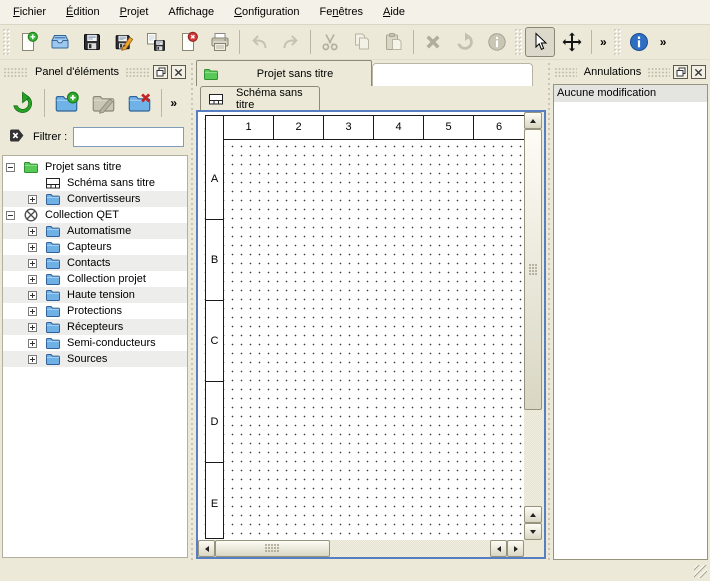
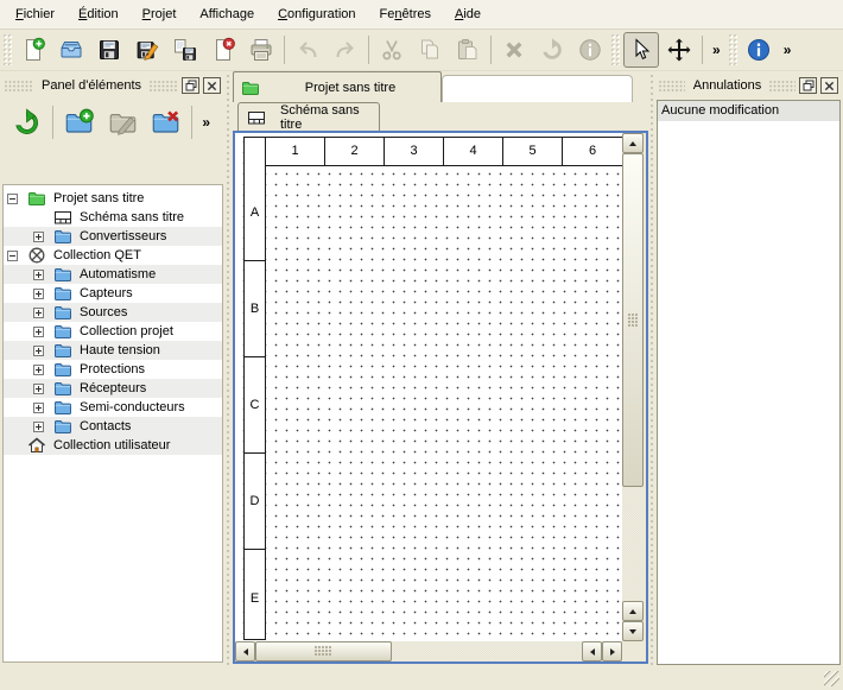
  Fichier
  Édition
  Projet
  Affichage
  Configuration
  Fenêtres
  Aide
  »
  »
  Panel d'éléments
  »
- Filtrer :
  Projet sans titre
  Schéma sans titre
  Convertisseurs
  Collection QET
  Automatisme
  Capteurs
- Contacts
+ Sources
  Collection projet
  Haute tension
  Protections
  Récepteurs
  Semi-conducteurs
- Sources
+ Contacts
+ Collection utilisateur
  Projet sans titre
  Schéma sans titre
  1
  2
  3
  4
  5
  6
  A
  B
  C
  D
  E
  Annulations
  Aucune modification
